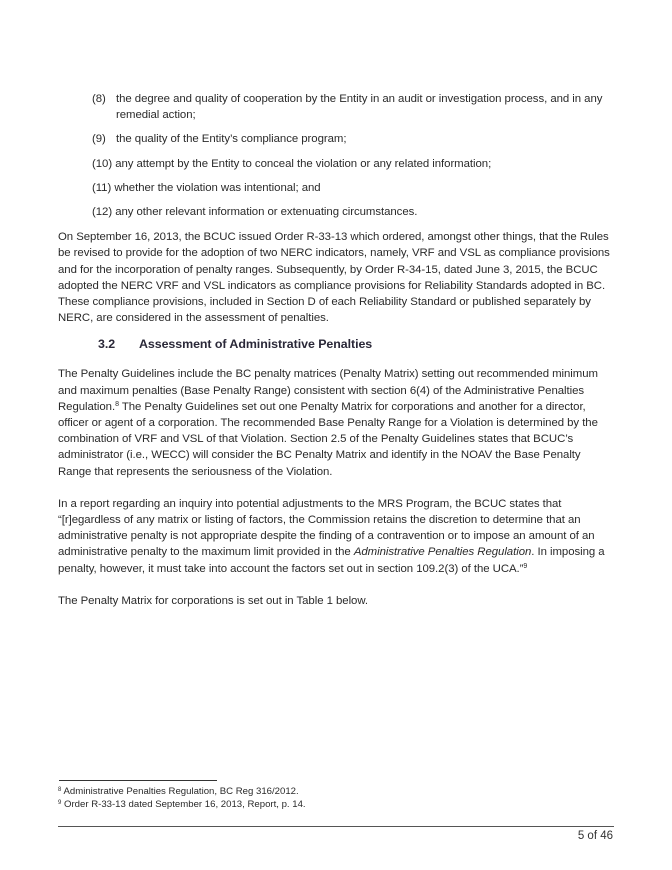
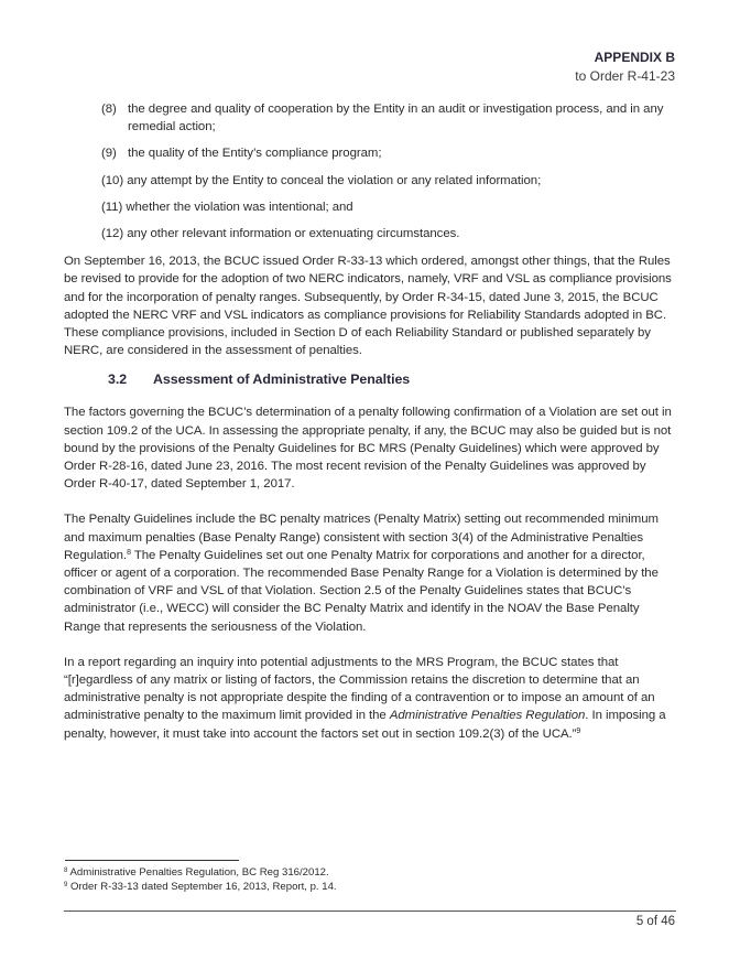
+ APPENDIX B
+ to Order R-41-23
  (8)
  the degree and quality of cooperation by the Entity in an audit or investigation process, and in any remedial action;
  (9)
  the quality of the Entity’s compliance program;
  (10) any attempt by the Entity to conceal the violation or any related information;
  (11) whether the violation was intentional; and
  (12) any other relevant information or extenuating circumstances.
  On September 16, 2013, the BCUC issued Order R-33-13 which ordered, amongst other things, that the Rules be revised to provide for the adoption of two NERC indicators, namely, VRF and VSL as compliance provisions and for the incorporation of penalty ranges. Subsequently, by Order R-34-15, dated June 3, 2015, the BCUC adopted the NERC VRF and VSL indicators as compliance provisions for Reliability Standards adopted in BC. These compliance provisions, included in Section D of each Reliability Standard or published separately by NERC, are considered in the assessment of penalties.
  3.2
  Assessment of Administrative Penalties
+ The factors governing the BCUC’s determination of a penalty following confirmation of a Violation are set out in section 109.2 of the UCA. In assessing the appropriate penalty, if any, the BCUC may also be guided but is not bound by the provisions of the Penalty Guidelines for BC MRS (Penalty Guidelines) which were approved by Order R-28-16, dated June 23, 2016. The most recent revision of the Penalty Guidelines was approved by Order R-40-17, dated September 1, 2017.
- The Penalty Guidelines include the BC penalty matrices (Penalty Matrix) setting out recommended minimum and maximum penalties (Base Penalty Range) consistent with section 6(4) of the Administrative Penalties Regulation. The Penalty Guidelines set out one Penalty Matrix for corporations and another for a director, officer or agent of a corporation. The recommended Base Penalty Range for a Violation is determined by the combination of VRF and VSL of that Violation. Section 2.5 of the Penalty Guidelines states that BCUC’s administrator (i.e., WECC) will consider the BC Penalty Matrix and identify in the NOAV the Base Penalty Range that represents the seriousness of the Violation.
+ The Penalty Guidelines include the BC penalty matrices (Penalty Matrix) setting out recommended minimum and maximum penalties (Base Penalty Range) consistent with section 3(4) of the Administrative Penalties Regulation. The Penalty Guidelines set out one Penalty Matrix for corporations and another for a director, officer or agent of a corporation. The recommended Base Penalty Range for a Violation is determined by the combination of VRF and VSL of that Violation. Section 2.5 of the Penalty Guidelines states that BCUC’s administrator (i.e., WECC) will consider the BC Penalty Matrix and identify in the NOAV the Base Penalty Range that represents the seriousness of the Violation.
  In a report regarding an inquiry into potential adjustments to the MRS Program, the BCUC states that “[r]egardless of any matrix or listing of factors, the Commission retains the discretion to determine that an administrative penalty is not appropriate despite the finding of a contravention or to impose an amount of an administrative penalty to the maximum limit provided in the Administrative Penalties Regulation. In imposing a penalty, however, it must take into account the factors set out in section 109.2(3) of the UCA.”
- The Penalty Matrix for corporations is set out in Table 1 below.
  Administrative Penalties Regulation, BC Reg 316/2012.
  Order R-33-13 dated September 16, 2013, Report, p. 14.
  5 of 46
